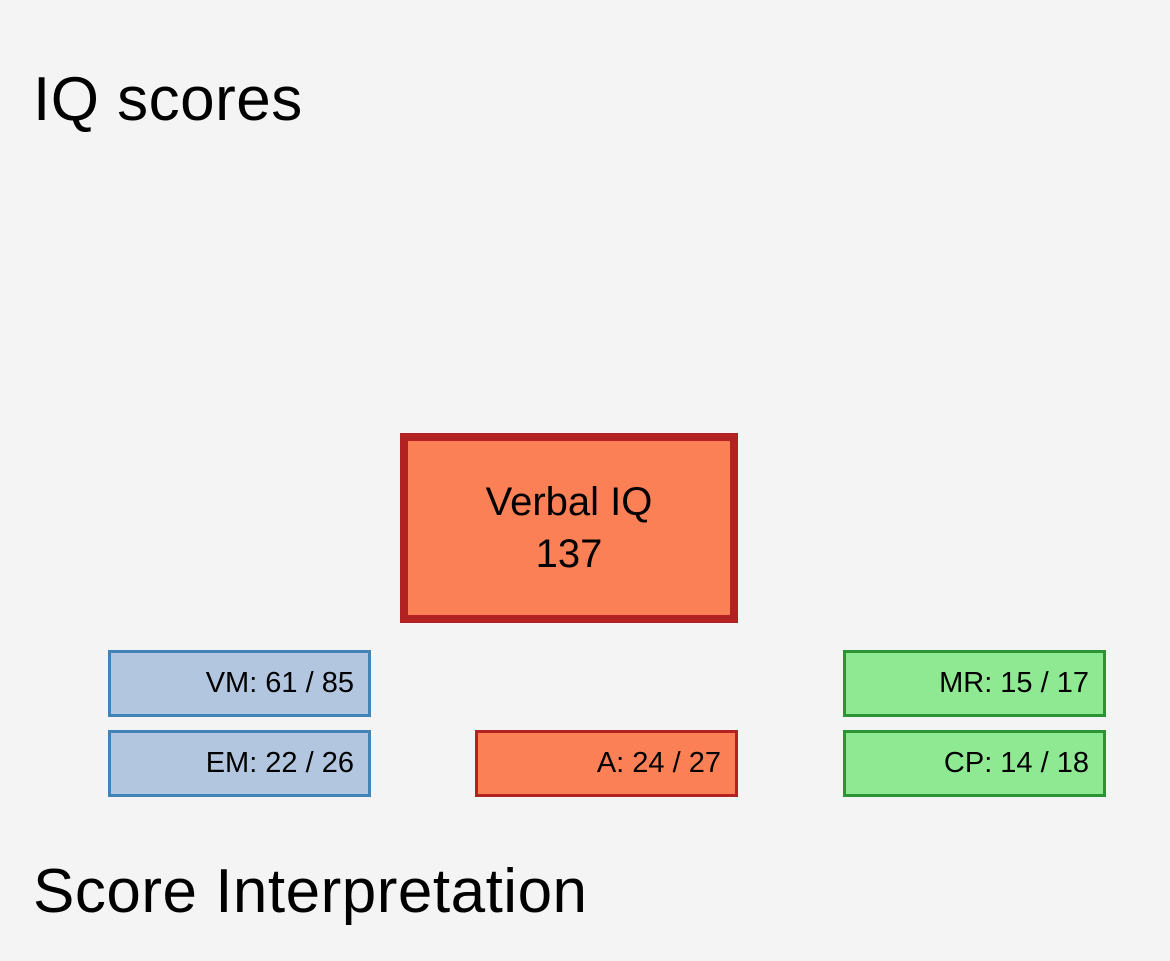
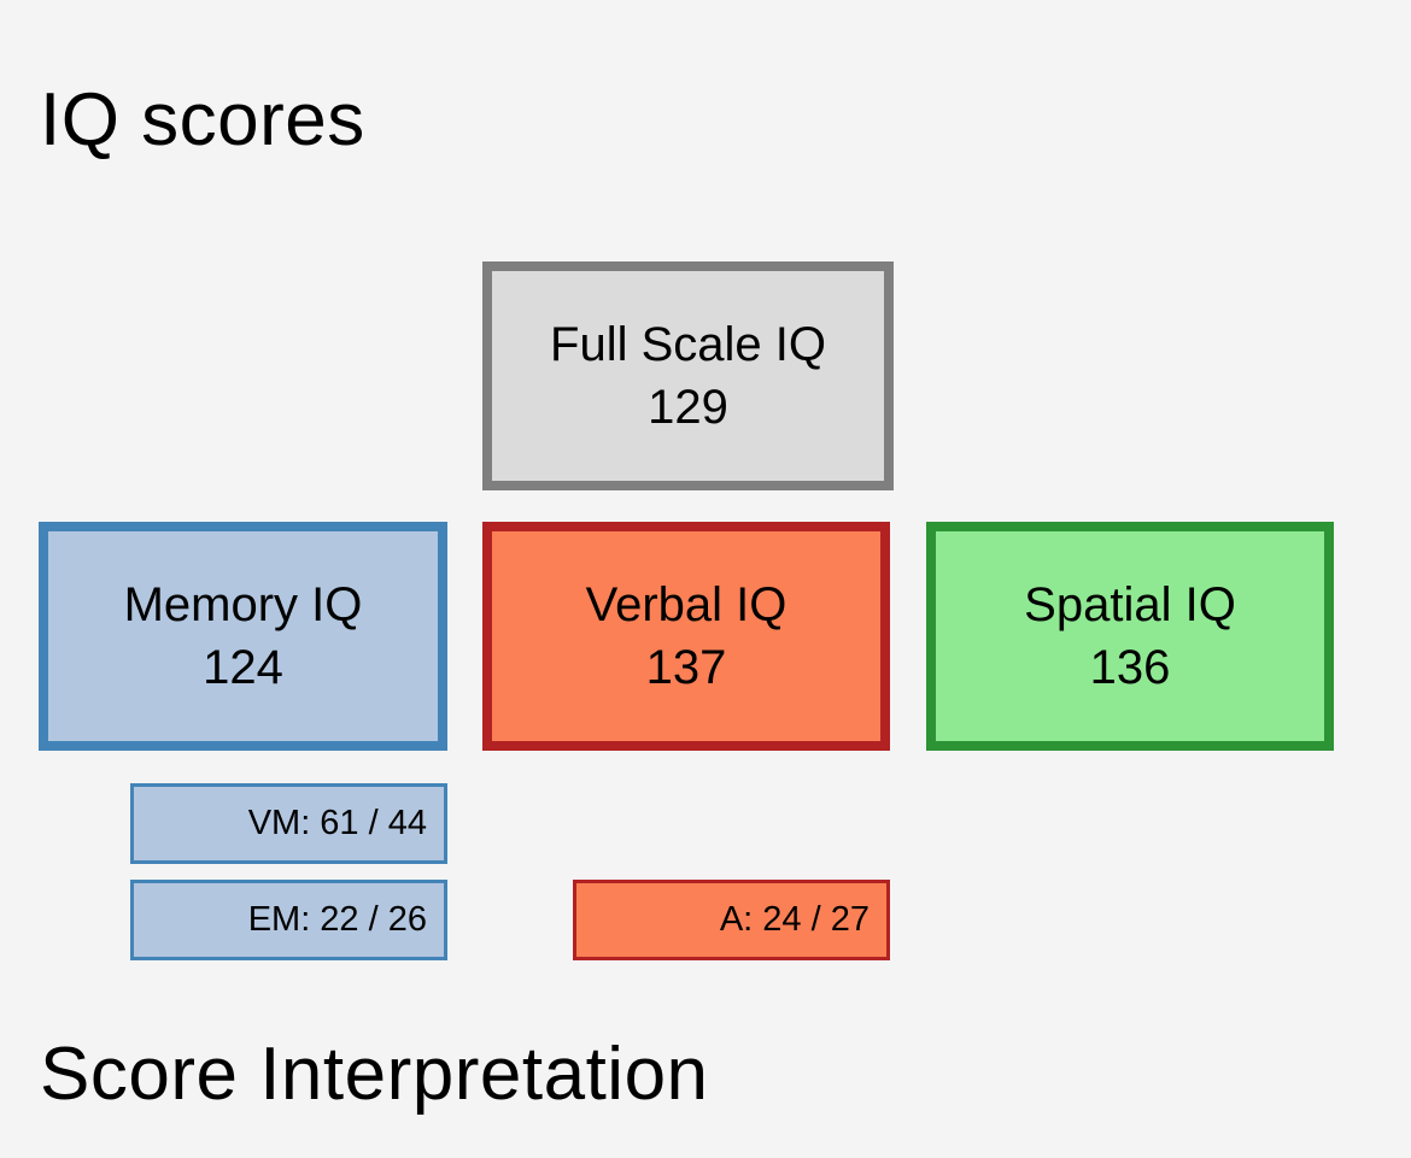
  IQ scores
+ Full Scale IQ
+ 129
+ Memory IQ
+ 124
  Verbal IQ
  137
+ Spatial IQ
+ 136
- VM: 61 / 85
+ VM: 61 / 44
  EM: 22 / 26
  A: 24 / 27
- MR: 15 / 17
- CP: 14 / 18
  Score Interpretation
